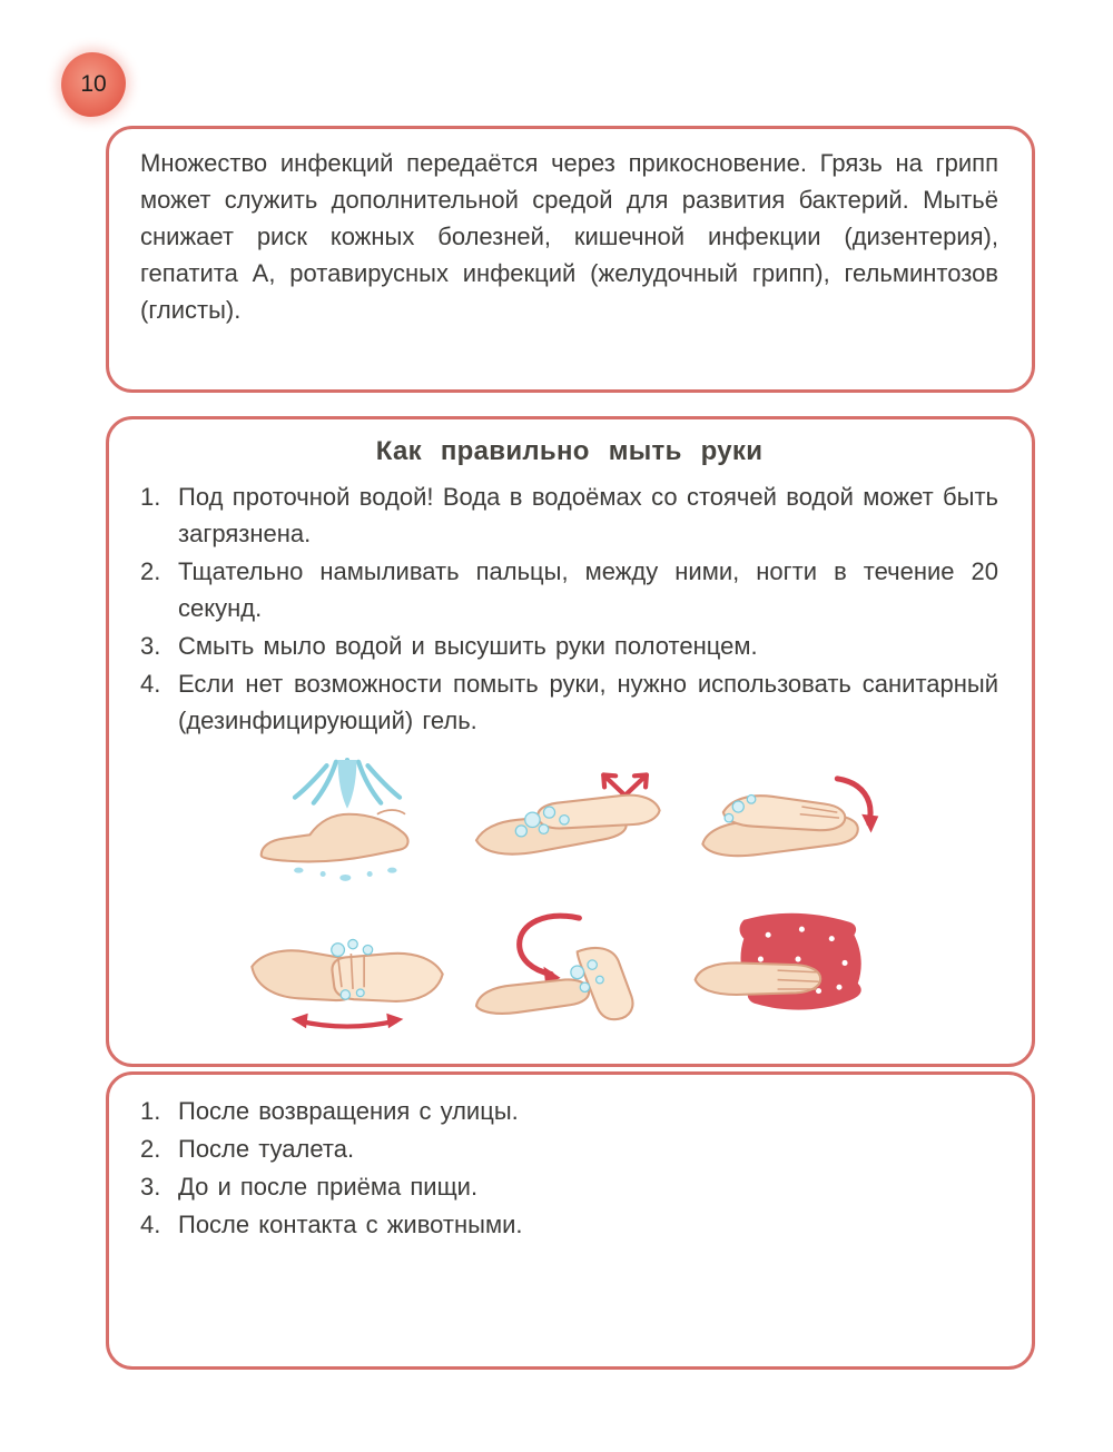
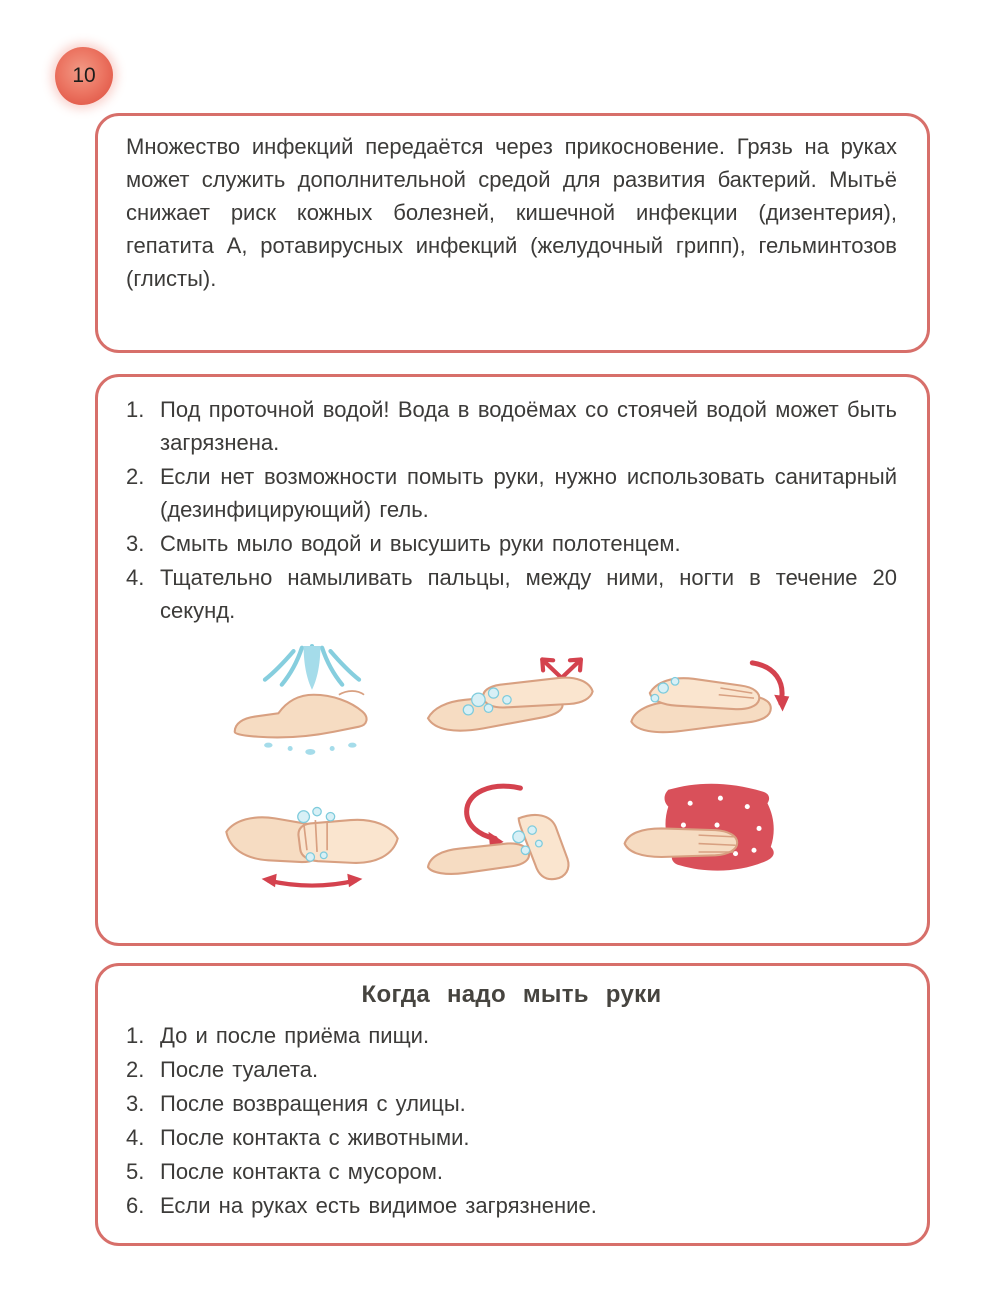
  10
- Множество инфекций передаётся через прикосновение. Грязь на грипп может служить дополнительной средой для развития бактерий. Мытьё снижает риск кожных болезней, кишечной инфекции (дизентерия), гепатита А, ротавирусных инфекций (желудочный грипп), гельминтозов (глисты).
+ Множество инфекций передаётся через прикосновение. Грязь на руках может служить дополнительной средой для развития бактерий. Мытьё снижает риск кожных болезней, кишечной инфекции (дизентерия), гепатита А, ротавирусных инфекций (желудочный грипп), гельминтозов (глисты).
- Как правильно мыть руки
  1.
  Под проточной водой! Вода в водоёмах со стоячей водой может быть загрязнена.
  2.
- Тщательно намыливать пальцы, между ними, ногти в течение 20 секунд.
+ Если нет возможности помыть руки, нужно использовать санитарный (дезинфицирующий) гель.
  3.
  Смыть мыло водой и высушить руки полотенцем.
  4.
- Если нет возможности помыть руки, нужно использовать санитарный (дезинфицирующий) гель.
+ Тщательно намыливать пальцы, между ними, ногти в течение 20 секунд.
+ Когда надо мыть руки
  1.
- После возвращения с улицы.
+ До и после приёма пищи.
  2.
  После туалета.
  3.
- До и после приёма пищи.
+ После возвращения с улицы.
  4.
  После контакта с животными.
+ 5.
+ После контакта с мусором.
+ 6.
+ Если на руках есть видимое загрязнение.
